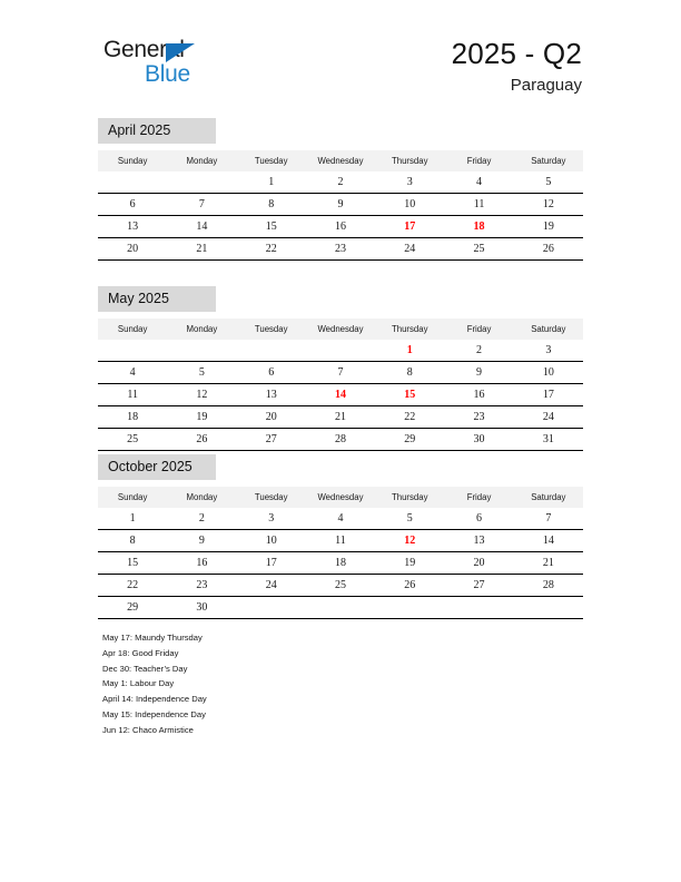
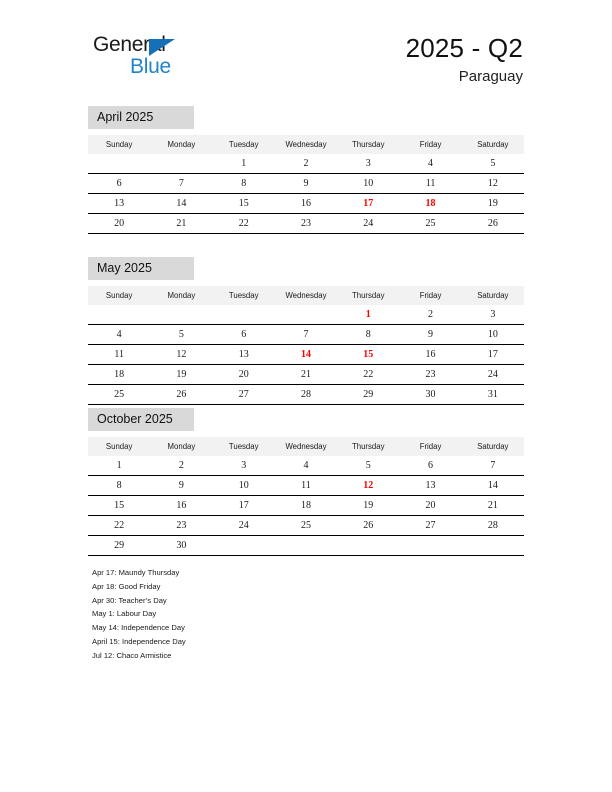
  General
  Blue
  2025 - Q2
  Paraguay
  April 2025
  Sunday	Monday	Tuesday	Wednesday	Thursday	Friday	Saturday
  		1	2	3	4	5
  6	7	8	9	10	11	12
  13	14	15	16	17	18	19
  20	21	22	23	24	25	26
  May 2025
  Sunday	Monday	Tuesday	Wednesday	Thursday	Friday	Saturday
  				1	2	3
  4	5	6	7	8	9	10
  11	12	13	14	15	16	17
  18	19	20	21	22	23	24
  25	26	27	28	29	30	31
  October 2025
  Sunday	Monday	Tuesday	Wednesday	Thursday	Friday	Saturday
  1	2	3	4	5	6	7
  8	9	10	11	12	13	14
  15	16	17	18	19	20	21
  22	23	24	25	26	27	28
  29	30
- May 17: Maundy Thursday
+ Apr 17: Maundy Thursday
  Apr 18: Good Friday
- Dec 30: Teacher’s Day
+ Apr 30: Teacher’s Day
  May 1: Labour Day
- April 14: Independence Day
+ May 14: Independence Day
- May 15: Independence Day
+ April 15: Independence Day
- Jun 12: Chaco Armistice
+ Jul 12: Chaco Armistice
